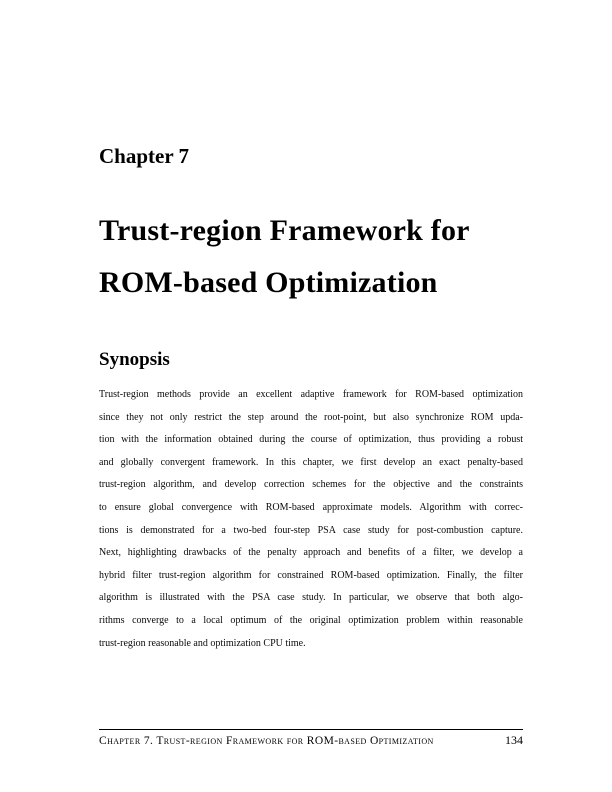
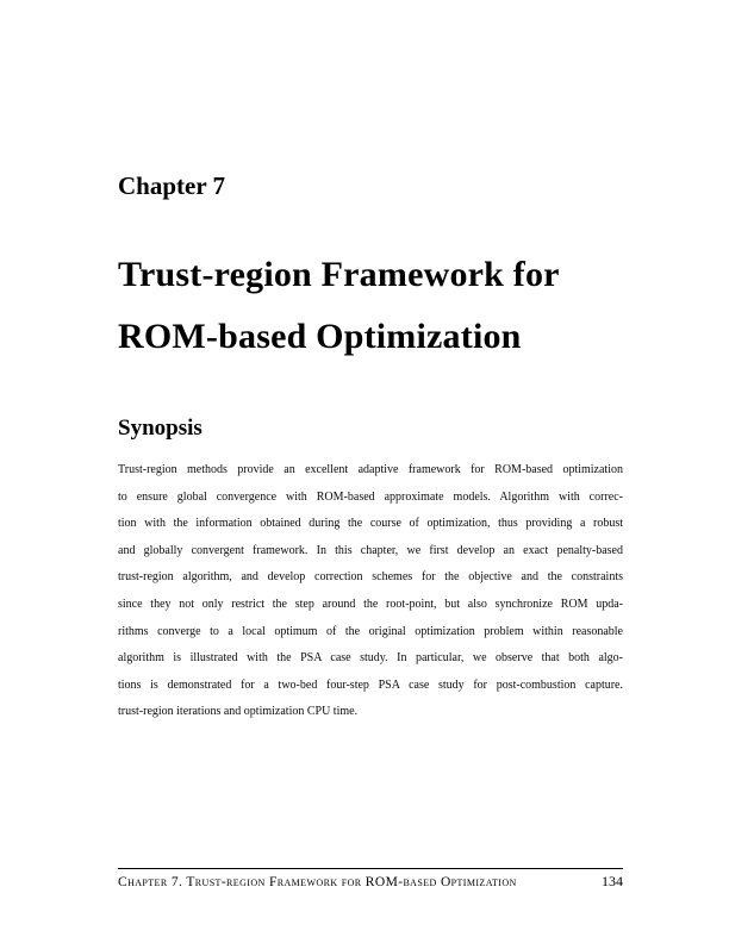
  Chapter 7
  Trust-region Framework for
  ROM-based Optimization
  Synopsis
  Trust-region methods provide an excellent adaptive framework for ROM-based optimization
- since they not only restrict the step around the root-point, but also synchronize ROM upda-
+ to ensure global convergence with ROM-based approximate models. Algorithm with correc-
  tion with the information obtained during the course of optimization, thus providing a robust
  and globally convergent framework. In this chapter, we first develop an exact penalty-based
  trust-region algorithm, and develop correction schemes for the objective and the constraints
- to ensure global convergence with ROM-based approximate models. Algorithm with correc-
+ since they not only restrict the step around the root-point, but also synchronize ROM upda-
- tions is demonstrated for a two-bed four-step PSA case study for post-combustion capture.
+ rithms converge to a local optimum of the original optimization problem within reasonable
- Next, highlighting drawbacks of the penalty approach and benefits of a filter, we develop a
- hybrid filter trust-region algorithm for constrained ROM-based optimization. Finally, the filter
  algorithm is illustrated with the PSA case study. In particular, we observe that both algo-
- rithms converge to a local optimum of the original optimization problem within reasonable
+ tions is demonstrated for a two-bed four-step PSA case study for post-combustion capture.
- trust-region reasonable and optimization CPU time.
+ trust-region iterations and optimization CPU time.
  Chapter 7. Trust-region Framework for ROM-based Optimization
  134
